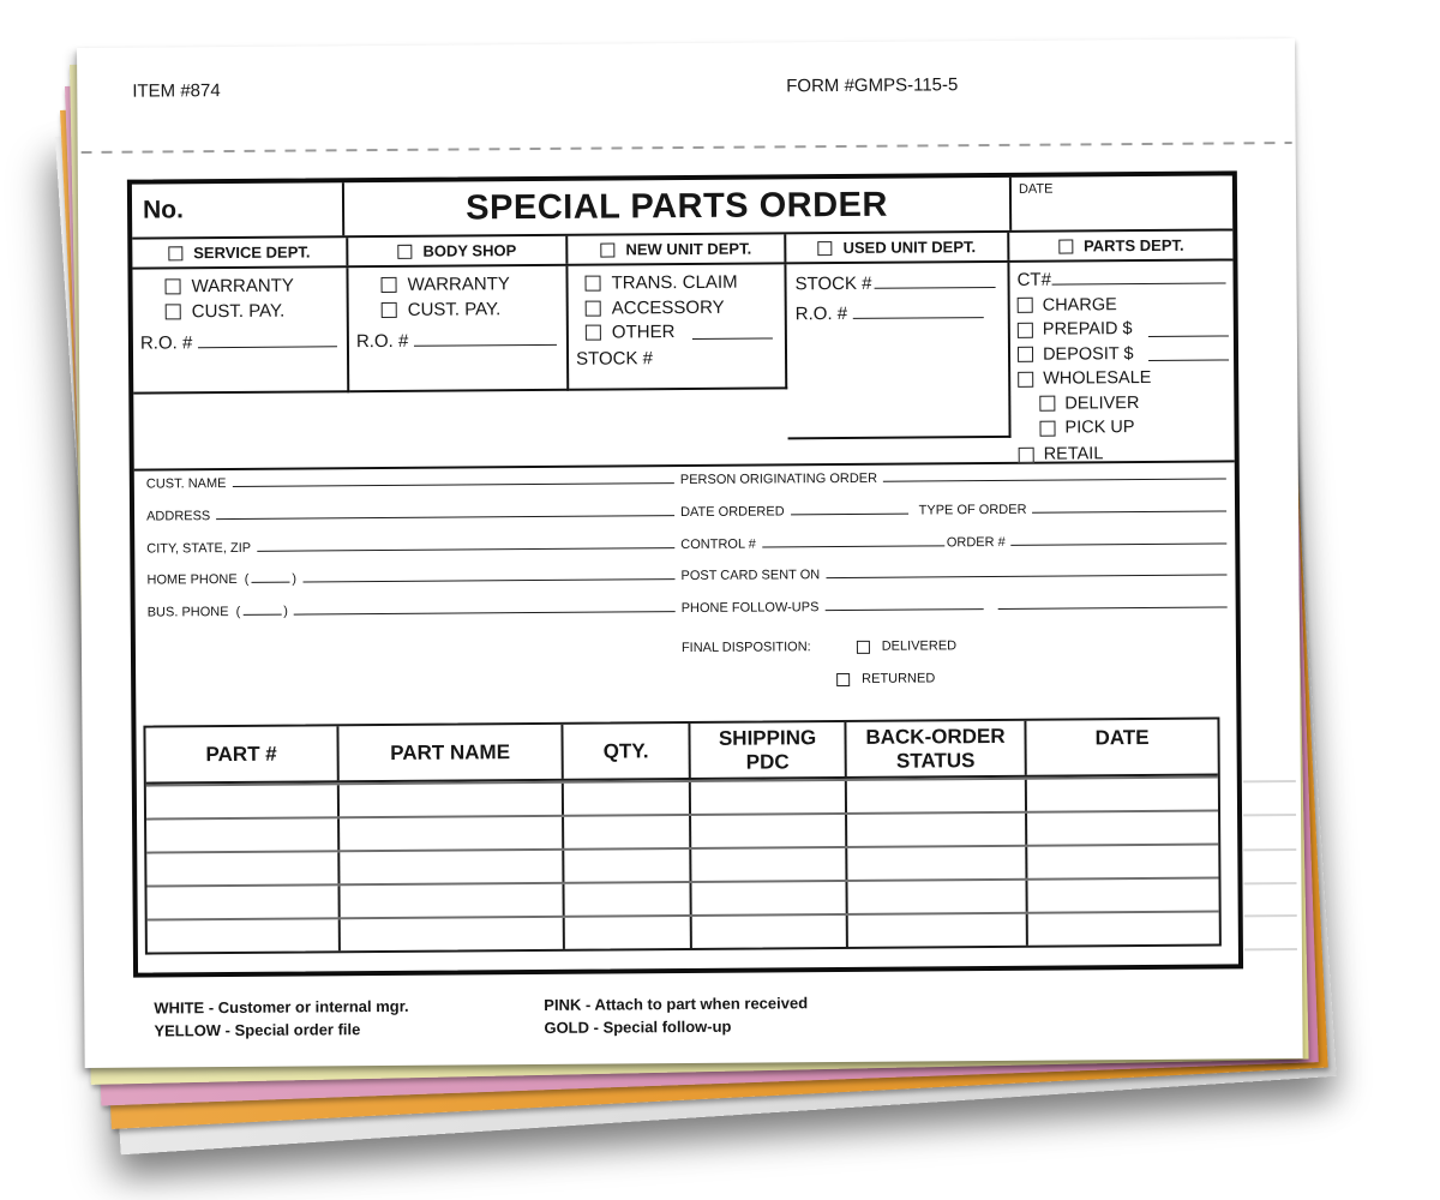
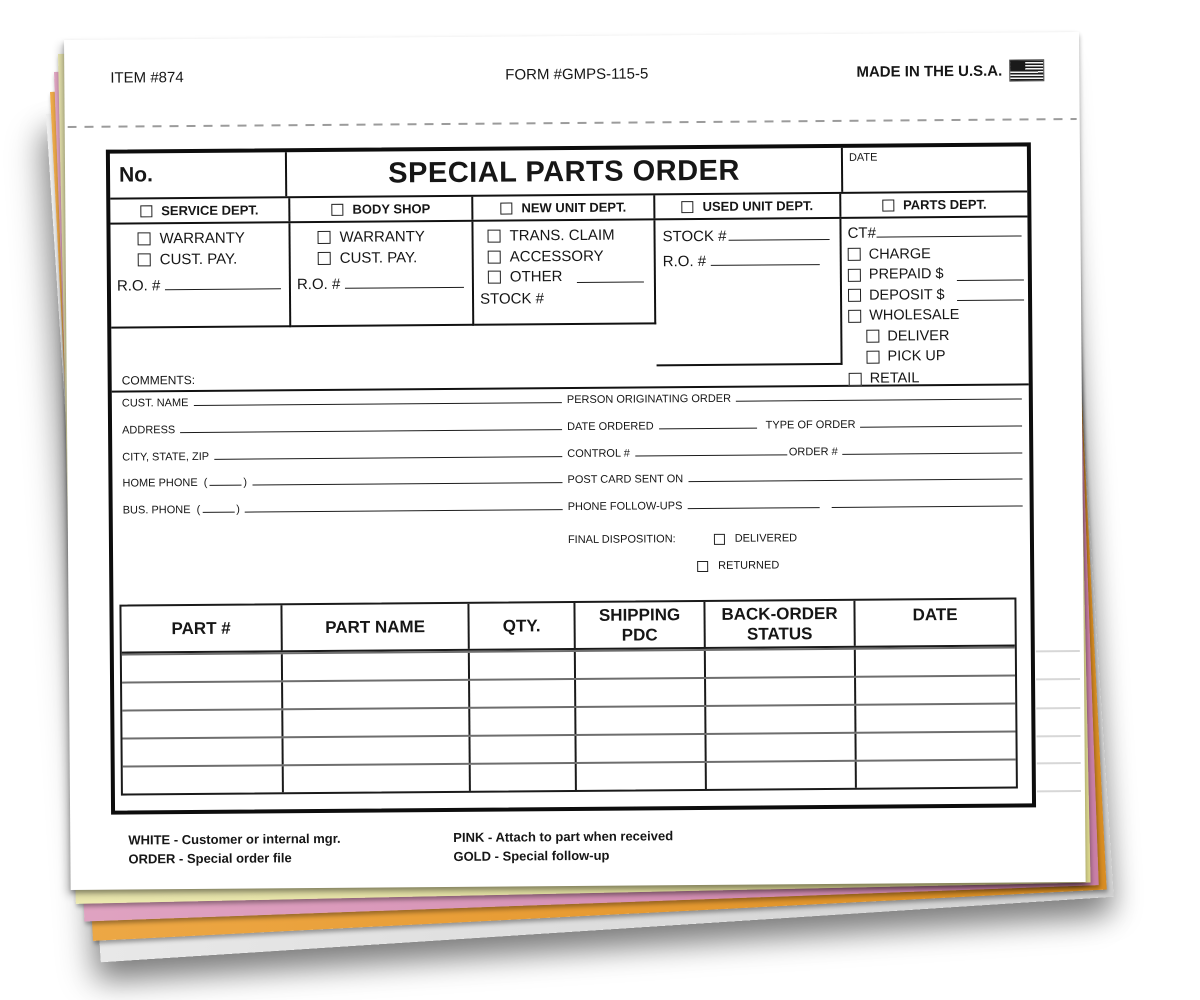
  ITEM #874
  FORM #GMPS-115-5
+ MADE IN THE U.S.A.
  No.
  SPECIAL PARTS ORDER
  DATE
  SERVICE DEPT.
  BODY SHOP
  NEW UNIT DEPT.
  USED UNIT DEPT.
  PARTS DEPT.
  WARRANTY
  CUST. PAY.
  R.O. #
  WARRANTY
  CUST. PAY.
  R.O. #
  TRANS. CLAIM
  ACCESSORY
  OTHER
  STOCK #
  STOCK #
  R.O. #
  CT#
  CHARGE
  PREPAID $
  DEPOSIT $
  WHOLESALE
  DELIVER
  PICK UP
  RETAIL
+ COMMENTS:
  CUST. NAME
  ADDRESS
  CITY, STATE, ZIP
  HOME PHONE
  (
  )
  BUS. PHONE
  (
  )
  PERSON ORIGINATING ORDER
  DATE ORDERED
  TYPE OF ORDER
  CONTROL #
  ORDER #
  POST CARD SENT ON
  PHONE FOLLOW-UPS
  FINAL DISPOSITION:
  DELIVERED
  RETURNED
  PART #
  PART NAME
  QTY.
  SHIPPING
  PDC
  BACK-ORDER
  STATUS
  DATE
  WHITE - Customer or internal mgr.
- YELLOW - Special order file
+ ORDER - Special order file
  PINK - Attach to part when received
  GOLD - Special follow-up
